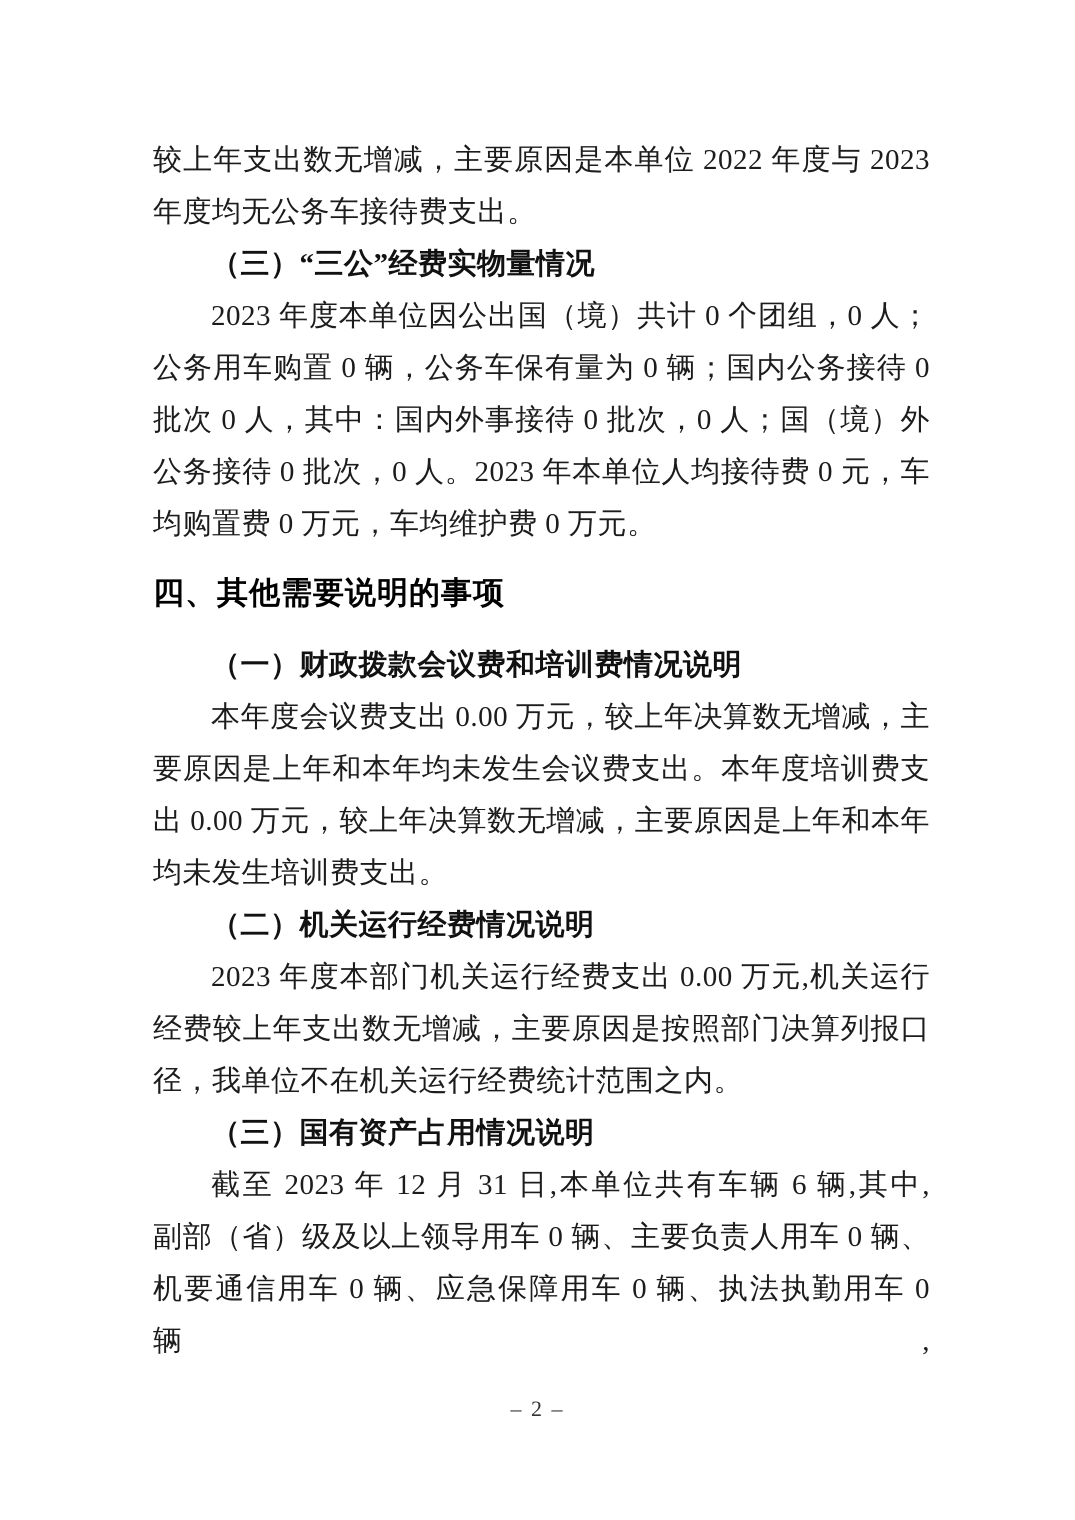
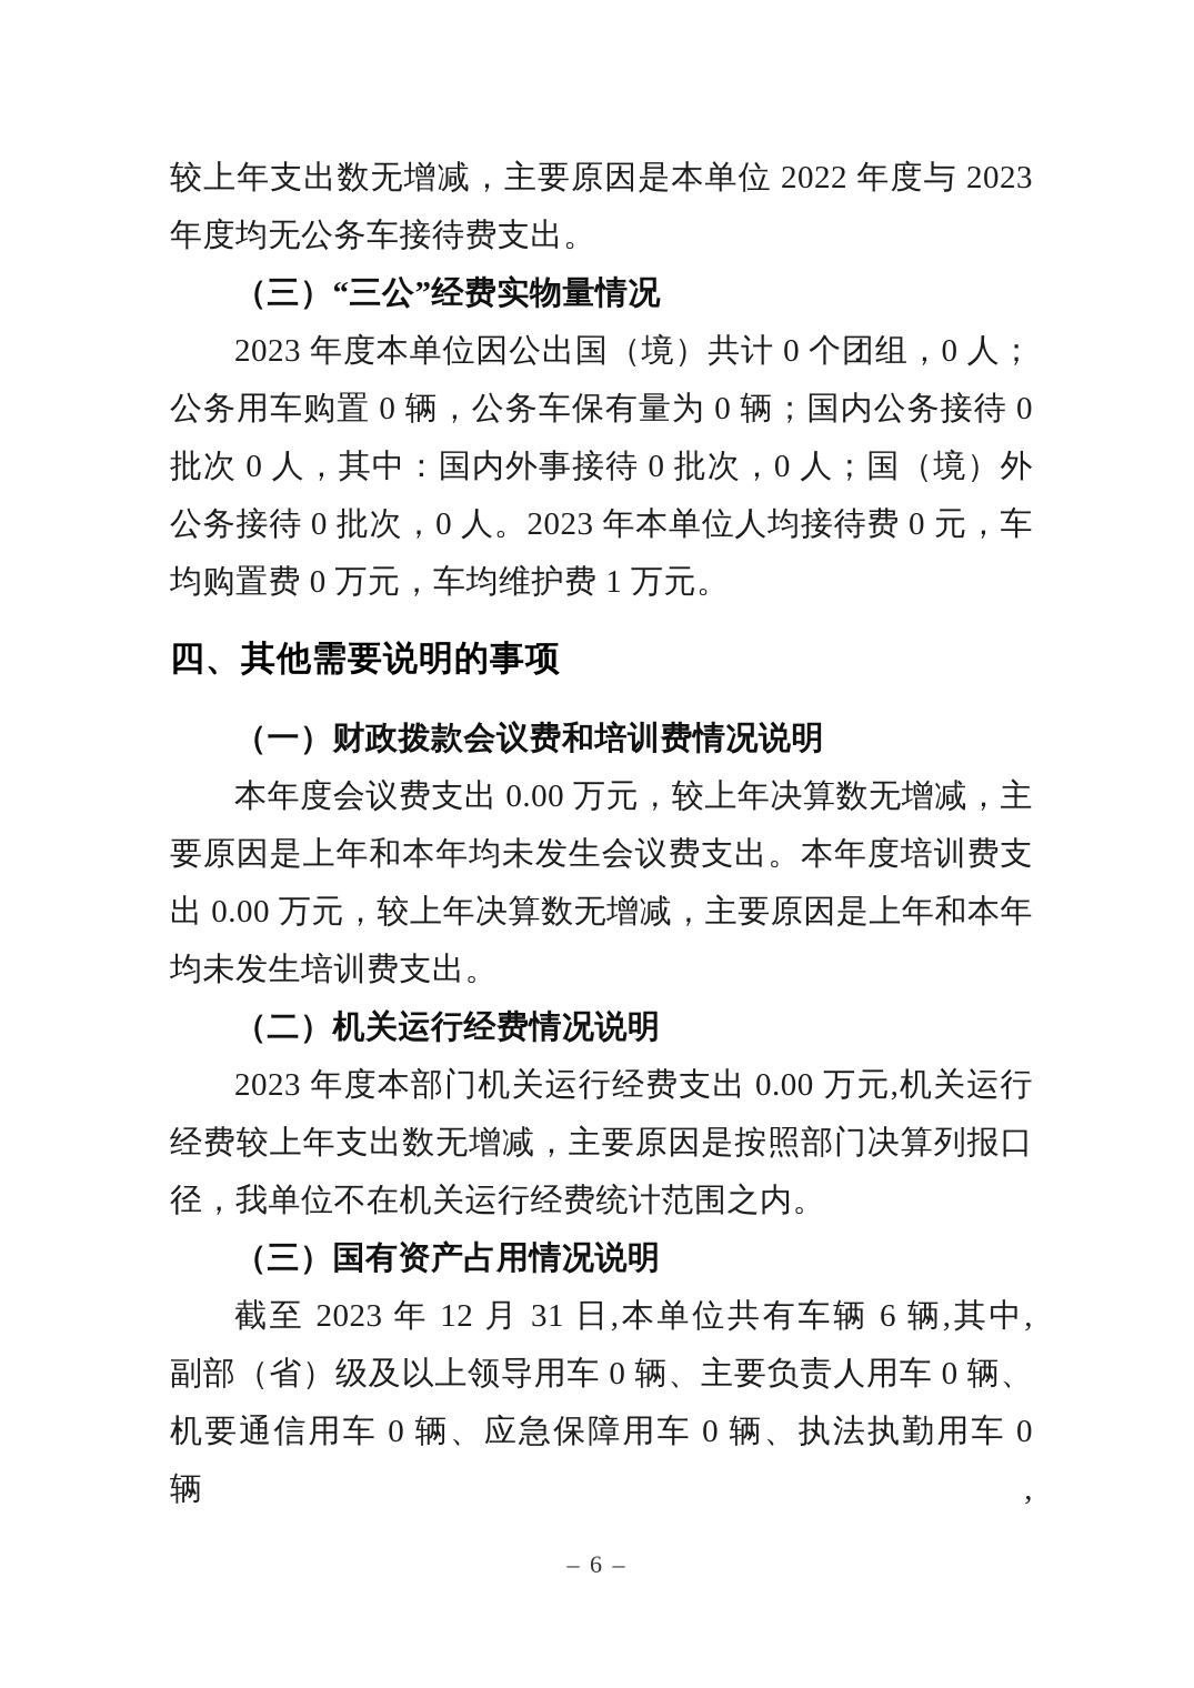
  较上年支出数无增减，主要原因是本单位 2022 年度与 2023
  年度均无公务车接待费支出。
  （三）“三公”经费实物量情况
  2023 年度本单位因公出国（境）共计 0 个团组，0 人；
  公务用车购置 0 辆，公务车保有量为 0 辆；国内公务接待 0
  批次 0 人，其中：国内外事接待 0 批次，0 人；国（境）外
  公务接待 0 批次，0 人。2023 年本单位人均接待费 0 元，车
- 均购置费 0 万元，车均维护费 0 万元。
+ 均购置费 0 万元，车均维护费 1 万元。
  四、其他需要说明的事项
  （一）财政拨款会议费和培训费情况说明
  本年度会议费支出 0.00 万元，较上年决算数无增减，主
  要原因是上年和本年均未发生会议费支出。本年度培训费支
  出 0.00 万元，较上年决算数无增减，主要原因是上年和本年
  均未发生培训费支出。
  （二）机关运行经费情况说明
  2023 年度本部门机关运行经费支出 0.00 万元,机关运行
  经费较上年支出数无增减，主要原因是按照部门决算列报口
  径，我单位不在机关运行经费统计范围之内。
  （三）国有资产占用情况说明
  截至 2023 年 12 月 31 日,本单位共有车辆 6 辆,其中,
  副部（省）级及以上领导用车 0 辆、主要负责人用车 0 辆、
  机要通信用车 0 辆、应急保障用车 0 辆、执法执勤用车 0 辆,
- – 2 –
+ – 6 –
